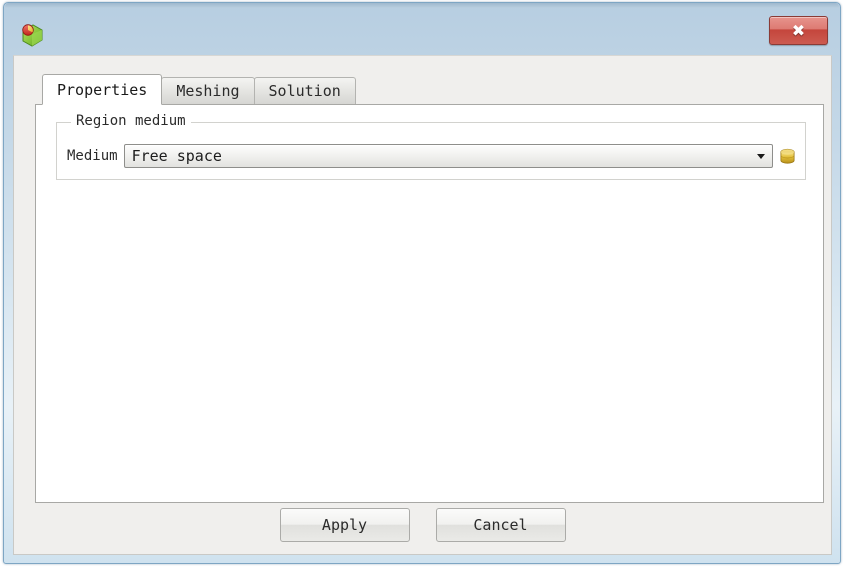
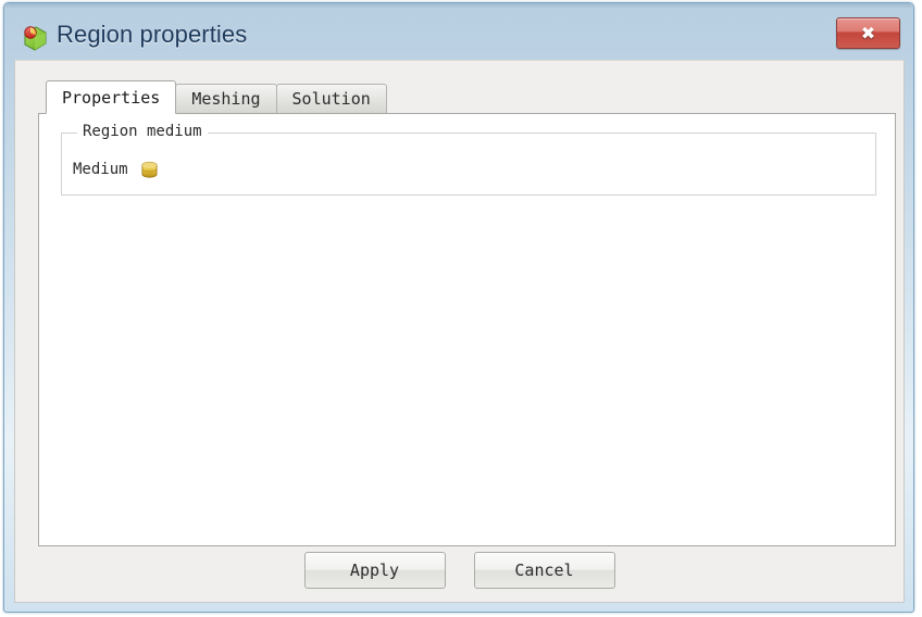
+ Region properties
  ✖
  Properties
  Meshing
  Solution
  Region medium
  Medium
- Free space
  Apply
  Cancel
